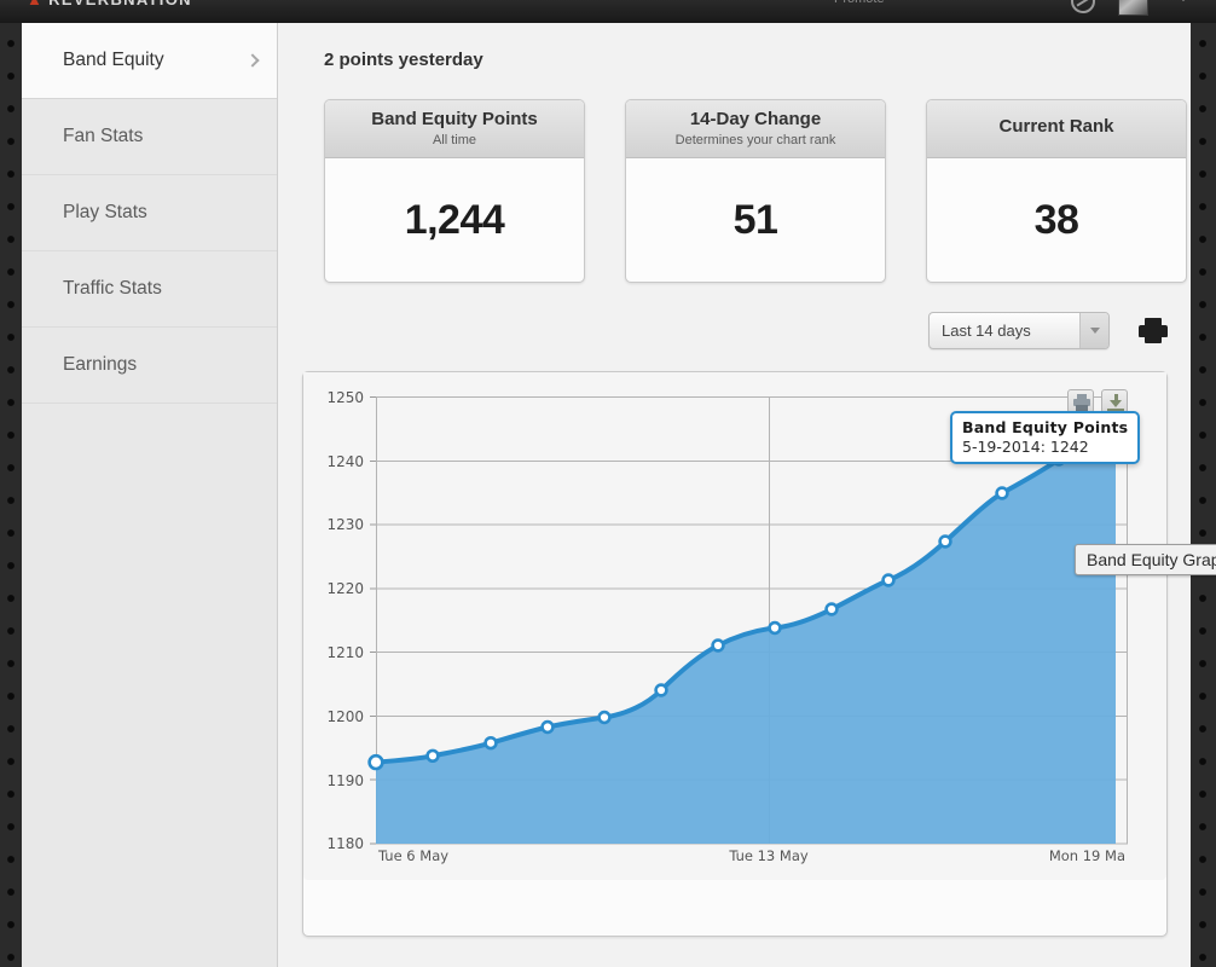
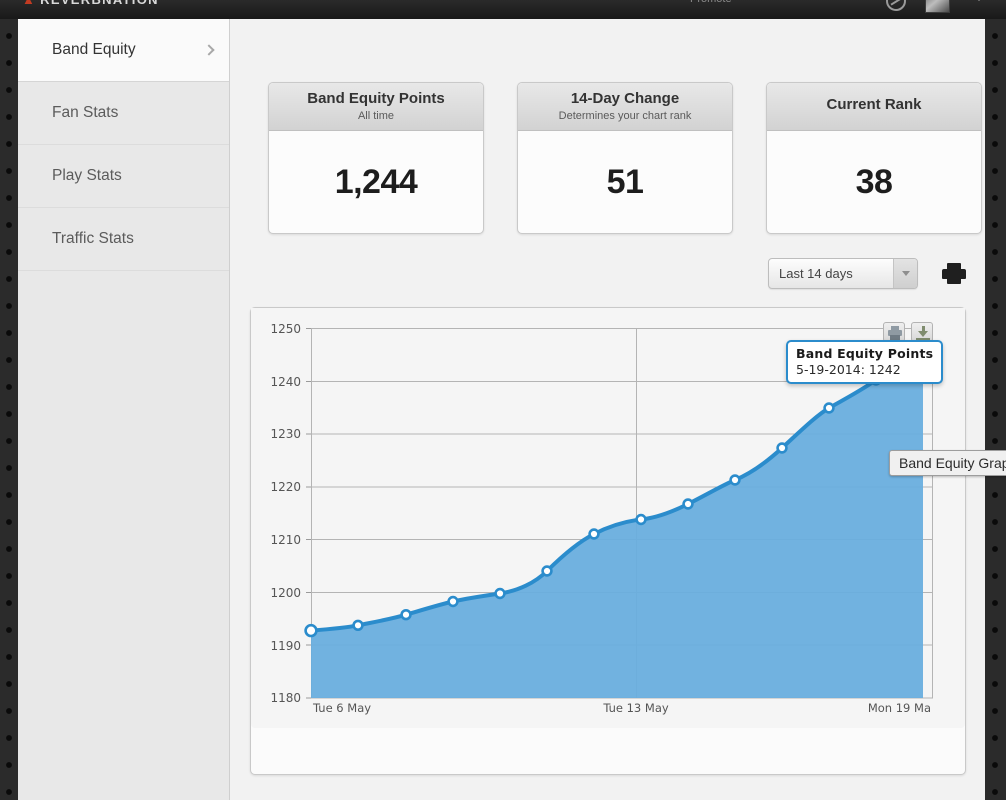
  Band Equity
  Fan Stats
  Play Stats
  Traffic Stats
- Earnings
- 2 points yesterday
  Band Equity Points
  All time
  1,244
  14-Day Change
  Determines your chart rank
  51
  Current Rank
  38
  Last 14 days
  1250
  1240
  1230
  1220
  1210
  1200
  1190
  1180
  Tue 6 May
  Tue 13 May
  Mon 19 Ma
  Band Equity Points
  5-19-2014: 1242
  Band Equity Gra
